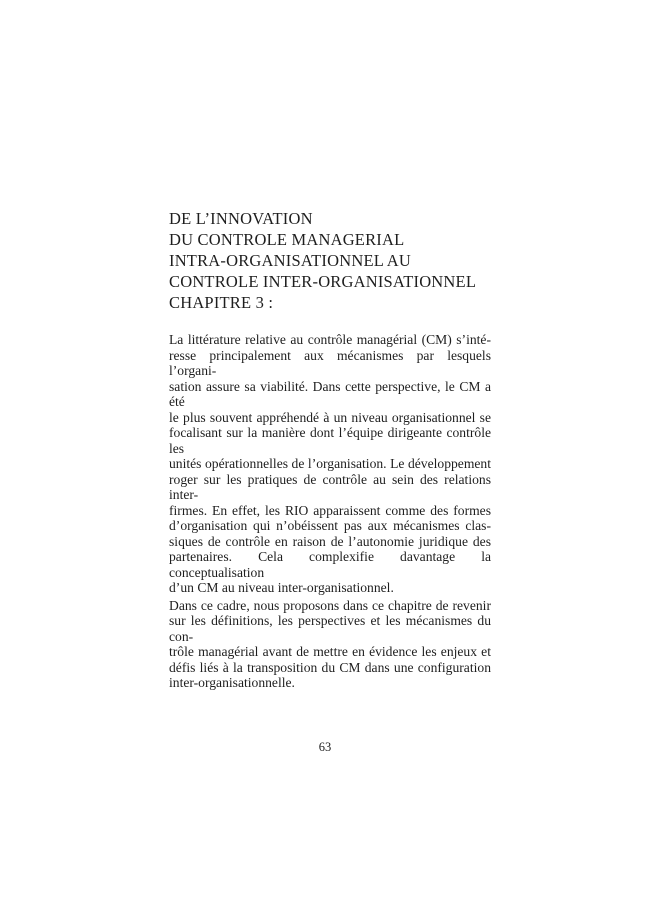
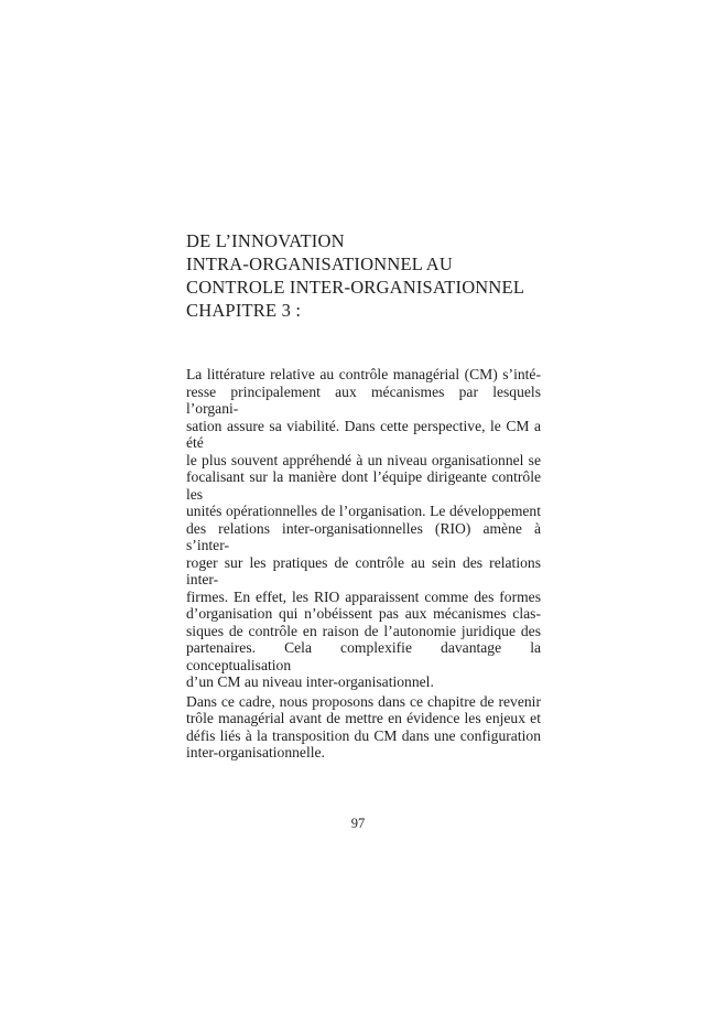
  DE L’INNOVATION
- DU CONTROLE MANAGERIAL
  INTRA-ORGANISATIONNEL AU
  CONTROLE INTER-ORGANISATIONNEL
  CHAPITRE 3 :
  La littérature relative au contrôle managérial (CM) s’inté-
  resse principalement aux mécanismes par lesquels l’organi-
  sation assure sa viabilité. Dans cette perspective, le CM a été
  le plus souvent appréhendé à un niveau organisationnel se
  focalisant sur la manière dont l’équipe dirigeante contrôle les
  unités opérationnelles de l’organisation. Le développement
+ des relations inter-organisationnelles (RIO) amène à s’inter-
  roger sur les pratiques de contrôle au sein des relations inter-
  firmes. En effet, les RIO apparaissent comme des formes
  d’organisation qui n’obéissent pas aux mécanismes clas-
  siques de contrôle en raison de l’autonomie juridique des
  partenaires. Cela complexifie davantage la conceptualisation
  d’un CM au niveau inter-organisationnel.
  Dans ce cadre, nous proposons dans ce chapitre de revenir
- sur les définitions, les perspectives et les mécanismes du con-
  trôle managérial avant de mettre en évidence les enjeux et
  défis liés à la transposition du CM dans une configuration
  inter-organisationnelle.
- 63
+ 97
